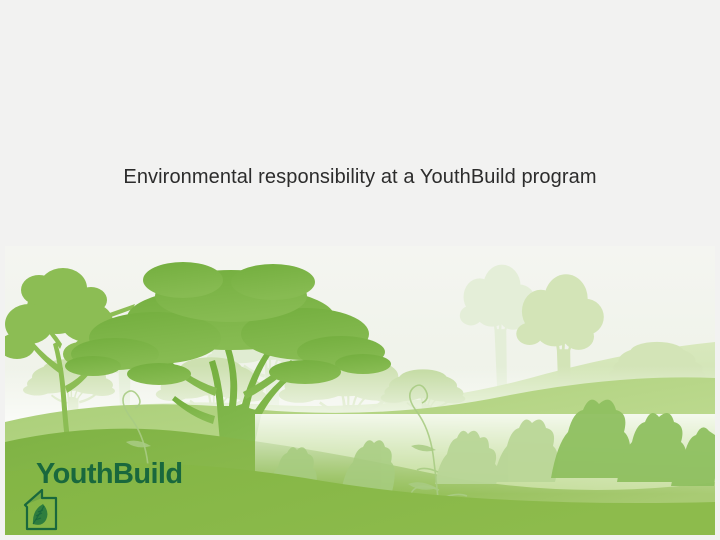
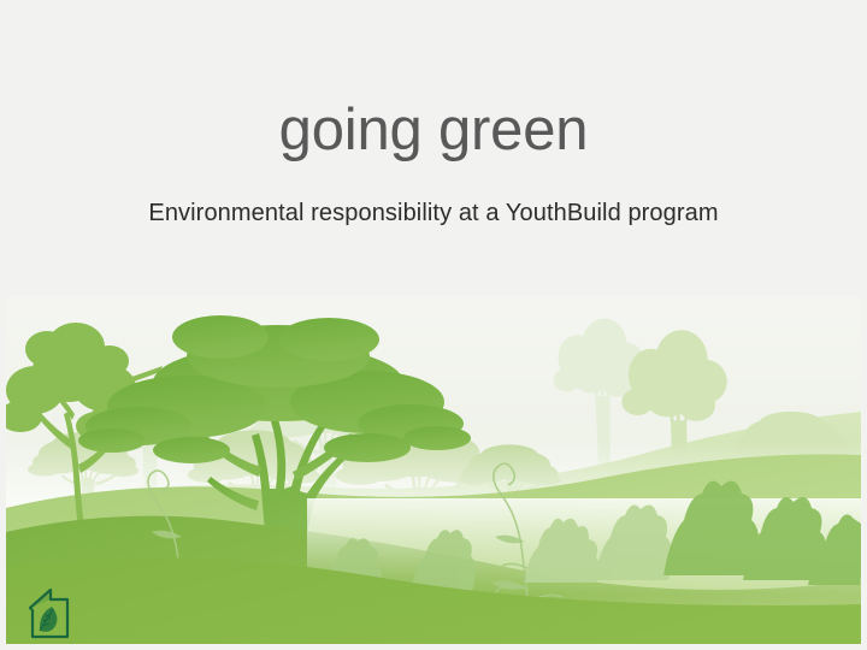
+ going green
  Environmental responsibility at a YouthBuild program
- YouthBuild
